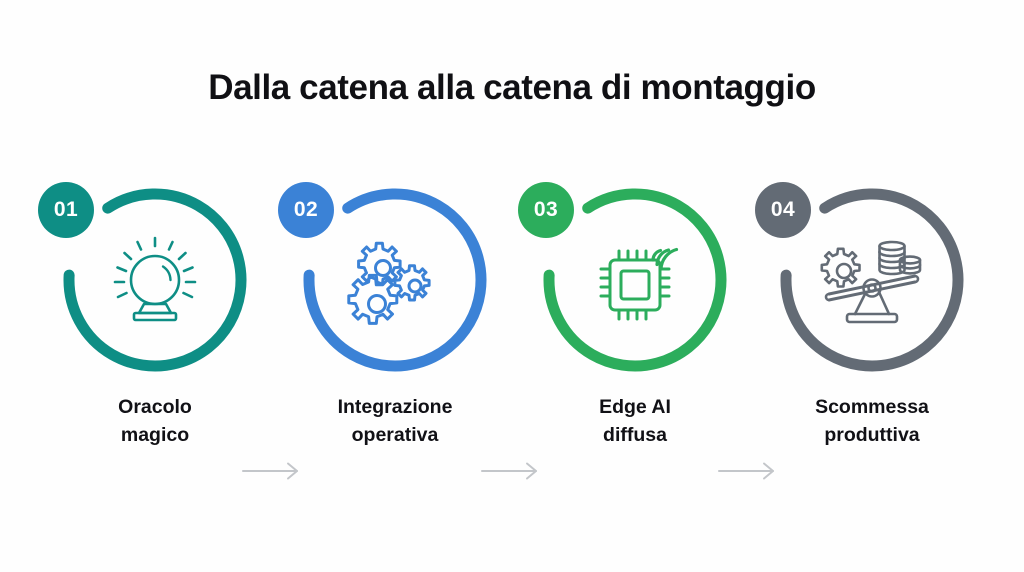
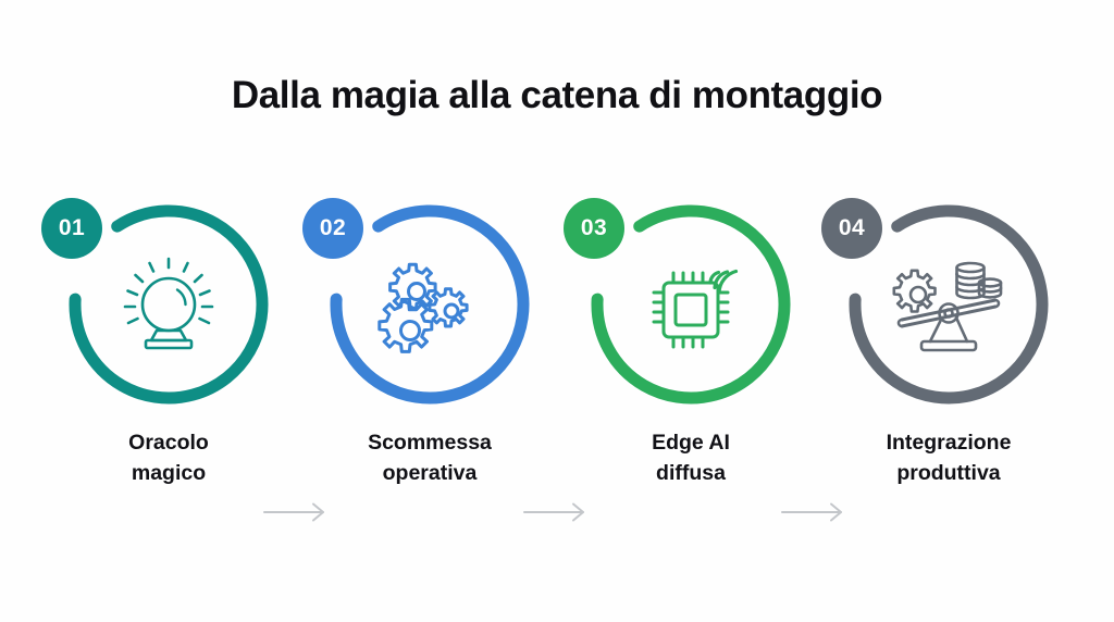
- Dalla catena alla catena di montaggio
+ Dalla magia alla catena di montaggio
  01
  Oracolo
  magico
  02
- Integrazione
+ Scommessa
  operativa
  03
  Edge AI
  diffusa
  04
- Scommessa
+ Integrazione
  produttiva
